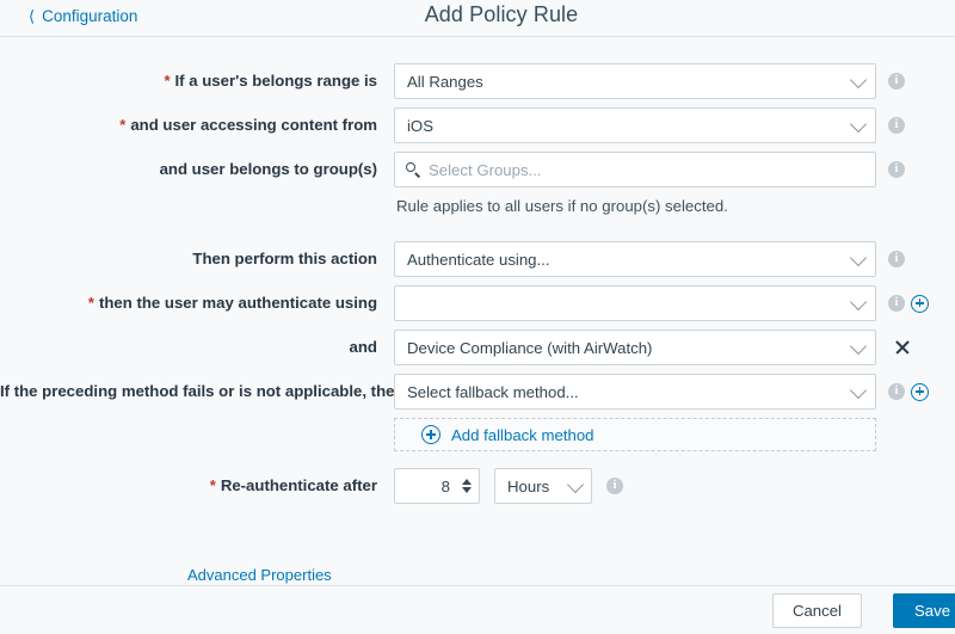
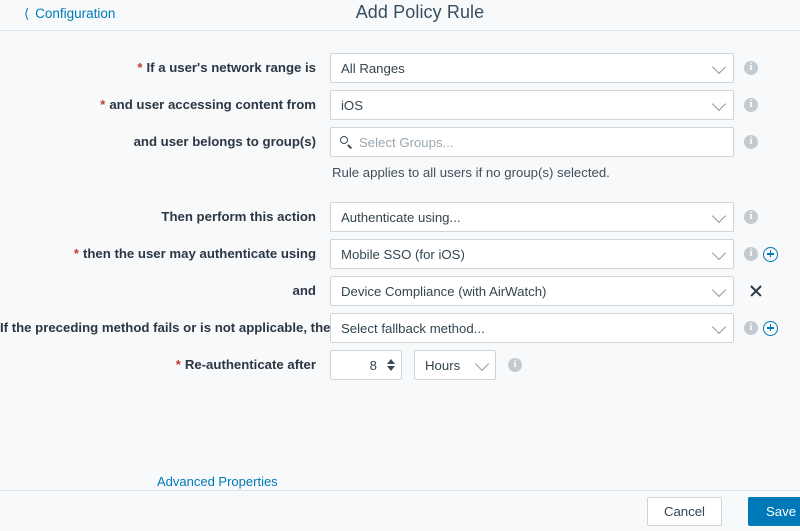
  ⟨
  Configuration
  Add Policy Rule
- * If a user's belongs range is
+ * If a user's network range is
  All Ranges
  i
  * and user accessing content from
  iOS
  i
  and user belongs to group(s)
  Select Groups...
  i
  Rule applies to all users if no group(s) selected.
  Then perform this action
  Authenticate using...
  i
  * then the user may authenticate using
+ Mobile SSO (for iOS)
  i
  and
  Device Compliance (with AirWatch)
  If the preceding method fails or is not applicable, the
  Select fallback method...
  i
- Add fallback method
  * Re-authenticate after
  8
  Hours
  i
  Advanced Properties
  Cancel
  Save
